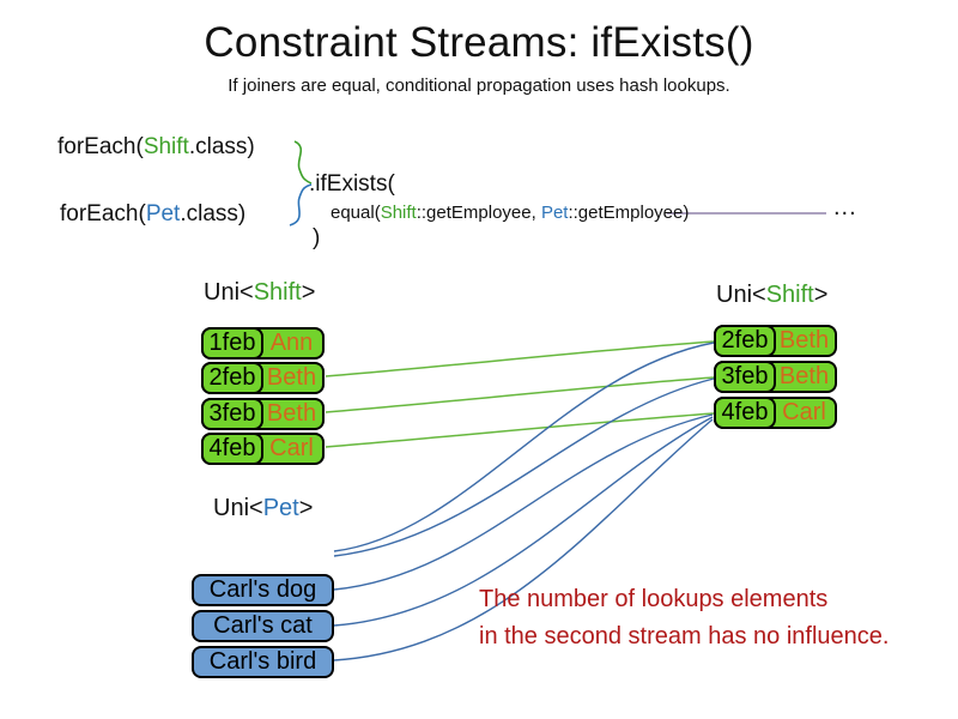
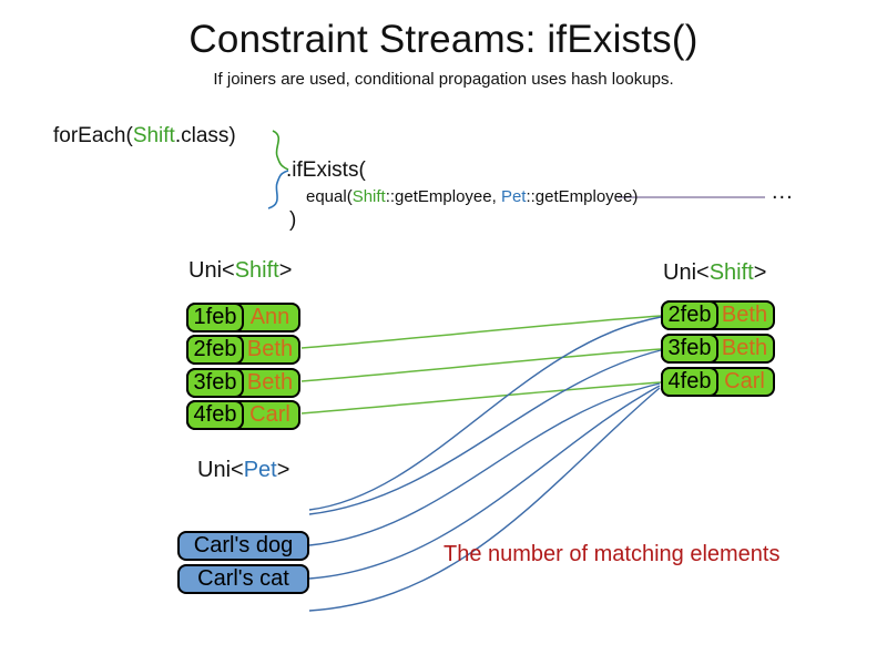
  Constraint Streams: ifExists()
- If joiners are equal, conditional propagation uses hash lookups.
+ If joiners are used, conditional propagation uses hash lookups.
  forEach(Shift.class)
- forEach(Pet.class)
  .ifExists(
  equal(Shift::getEmployee, Pet::getEmployee)
  )
  ...
  Uni<Shift>
  1feb
  Ann
  2feb
  Beth
  3feb
  Beth
  4feb
  Carl
  Uni<Shift>
  2feb
  Beth
  3feb
  Beth
  4feb
  Carl
  Uni<Pet>
  Carl's dog
  Carl's cat
- Carl's bird
- The number of lookups elements
+ The number of matching elements
- in the second stream has no influence.
